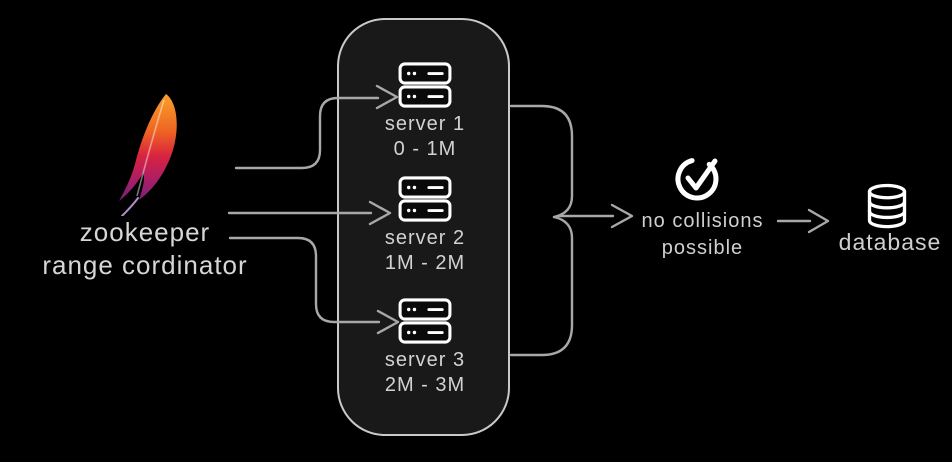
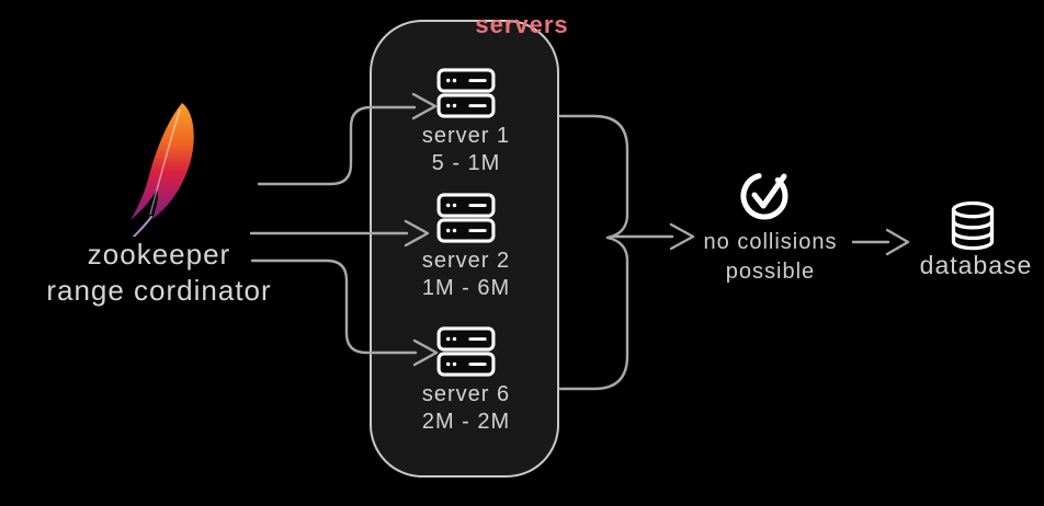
  zookeeper
  range cordinator
+ servers
  server 1
- 0 - 1M
+ 5 - 1M
  server 2
- 1M - 2M
+ 1M - 6M
- server 3
+ server 6
- 2M - 3M
+ 2M - 2M
  no collisions
  possible
  database
